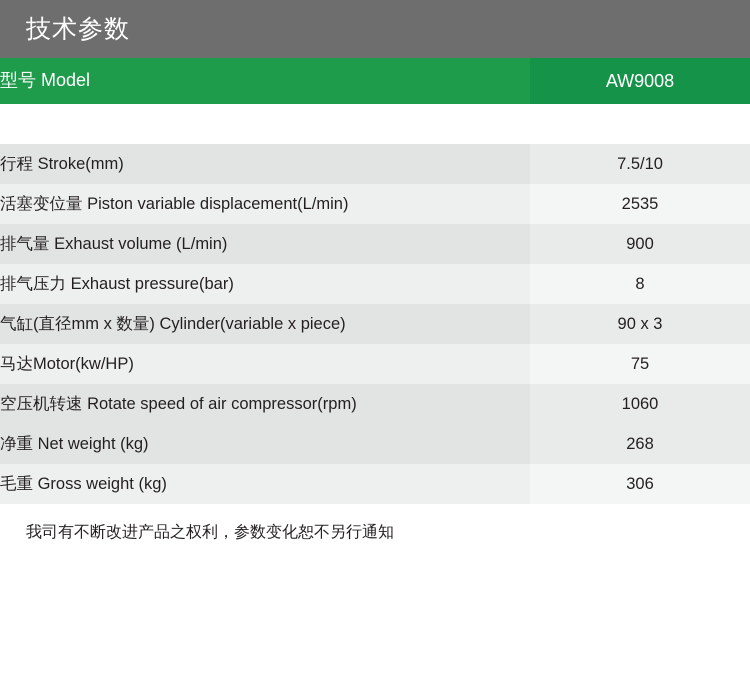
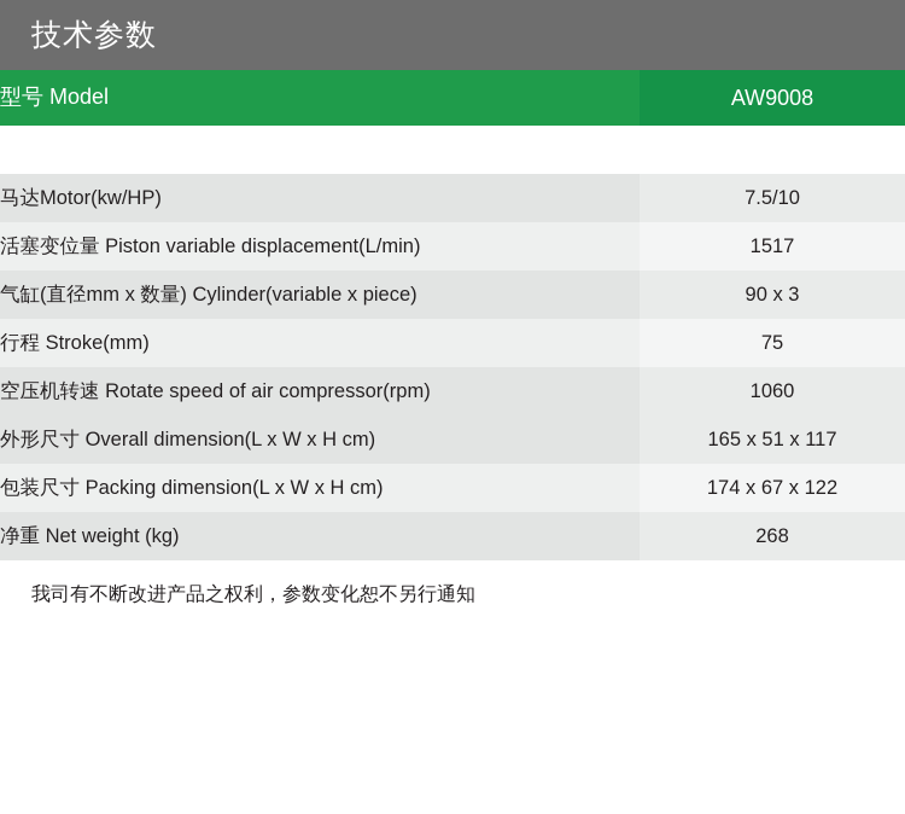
  技术参数
  型号 Model	AW9008
- 行程 Stroke(mm)	7.5/10
+ 马达Motor(kw/HP)	7.5/10
- 活塞变位量 Piston variable displacement(L/min)	2535
+ 活塞变位量 Piston variable displacement(L/min)	1517
- 排气量 Exhaust volume (L/min)	900
- 排气压力 Exhaust pressure(bar)	8
  气缸(直径mm x 数量) Cylinder(variable x piece)	90 x 3
- 马达Motor(kw/HP)	75
+ 行程 Stroke(mm)	75
  空压机转速 Rotate speed of air compressor(rpm)	1060
+ 外形尺寸 Overall dimension(L x W x H cm)	165 x 51 x 117
+ 包装尺寸 Packing dimension(L x W x H cm)	174 x 67 x 122
  净重 Net weight (kg)	268
- 毛重 Gross weight (kg)	306
  我司有不断改进产品之权利，参数变化恕不另行通知
